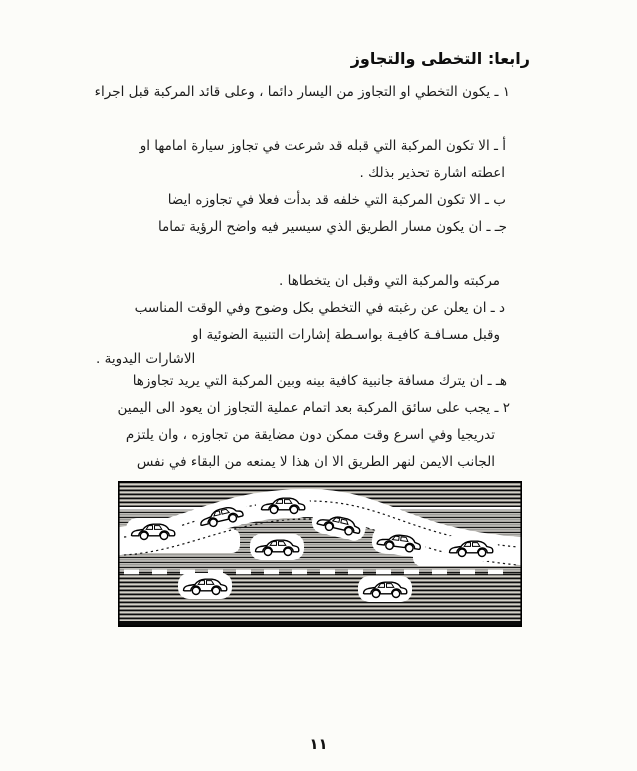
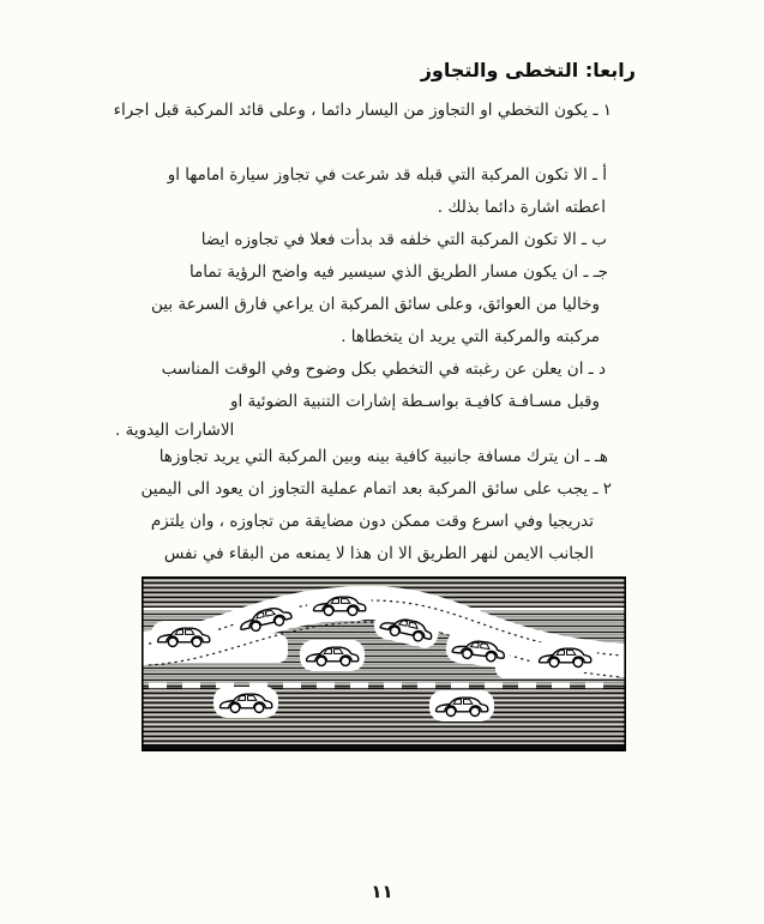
  رابعا: التخطى والتجاوز
  ١ ـ يكون التخطي او التجاوز من اليسار دائما ، وعلى قائد المركبة قبل اجراء
  أ ـ الا تكون المركبة التي قبله قد شرعت في تجاوز سيارة امامها او
- اعطته اشارة تحذير بذلك .
+ اعطته اشارة دائما بذلك .
  ب ـ الا تكون المركبة التي خلفه قد بدأت فعلا في تجاوزه ايضا
  جـ ـ ان يكون مسار الطريق الذي سيسير فيه واضح الرؤية تماما
+ وخاليا من العوائق، وعلى سائق المركبة ان يراعي فارق السرعة بين
- مركبته والمركبة التي وقبل ان يتخطاها .
+ مركبته والمركبة التي يريد ان يتخطاها .
  د ـ ان يعلن عن رغبته في التخطي بكل وضوح وفي الوقت المناسب
  وقبل مسـافـة كافيـة بواسـطة إشارات التنبية الضوئية او
  الاشارات اليدوية .
  هـ ـ ان يترك مسافة جانبية كافية بينه وبين المركبة التي يريد تجاوزها
  ٢ ـ يجب على سائق المركبة بعد اتمام عملية التجاوز ان يعود الى اليمين
  تدريجيا وفي اسرع وقت ممكن دون مضايقة من تجاوزه ، وان يلتزم
  الجانب الايمن لنهر الطريق الا ان هذا لا يمنعه من البقاء في نفس
  ١١
